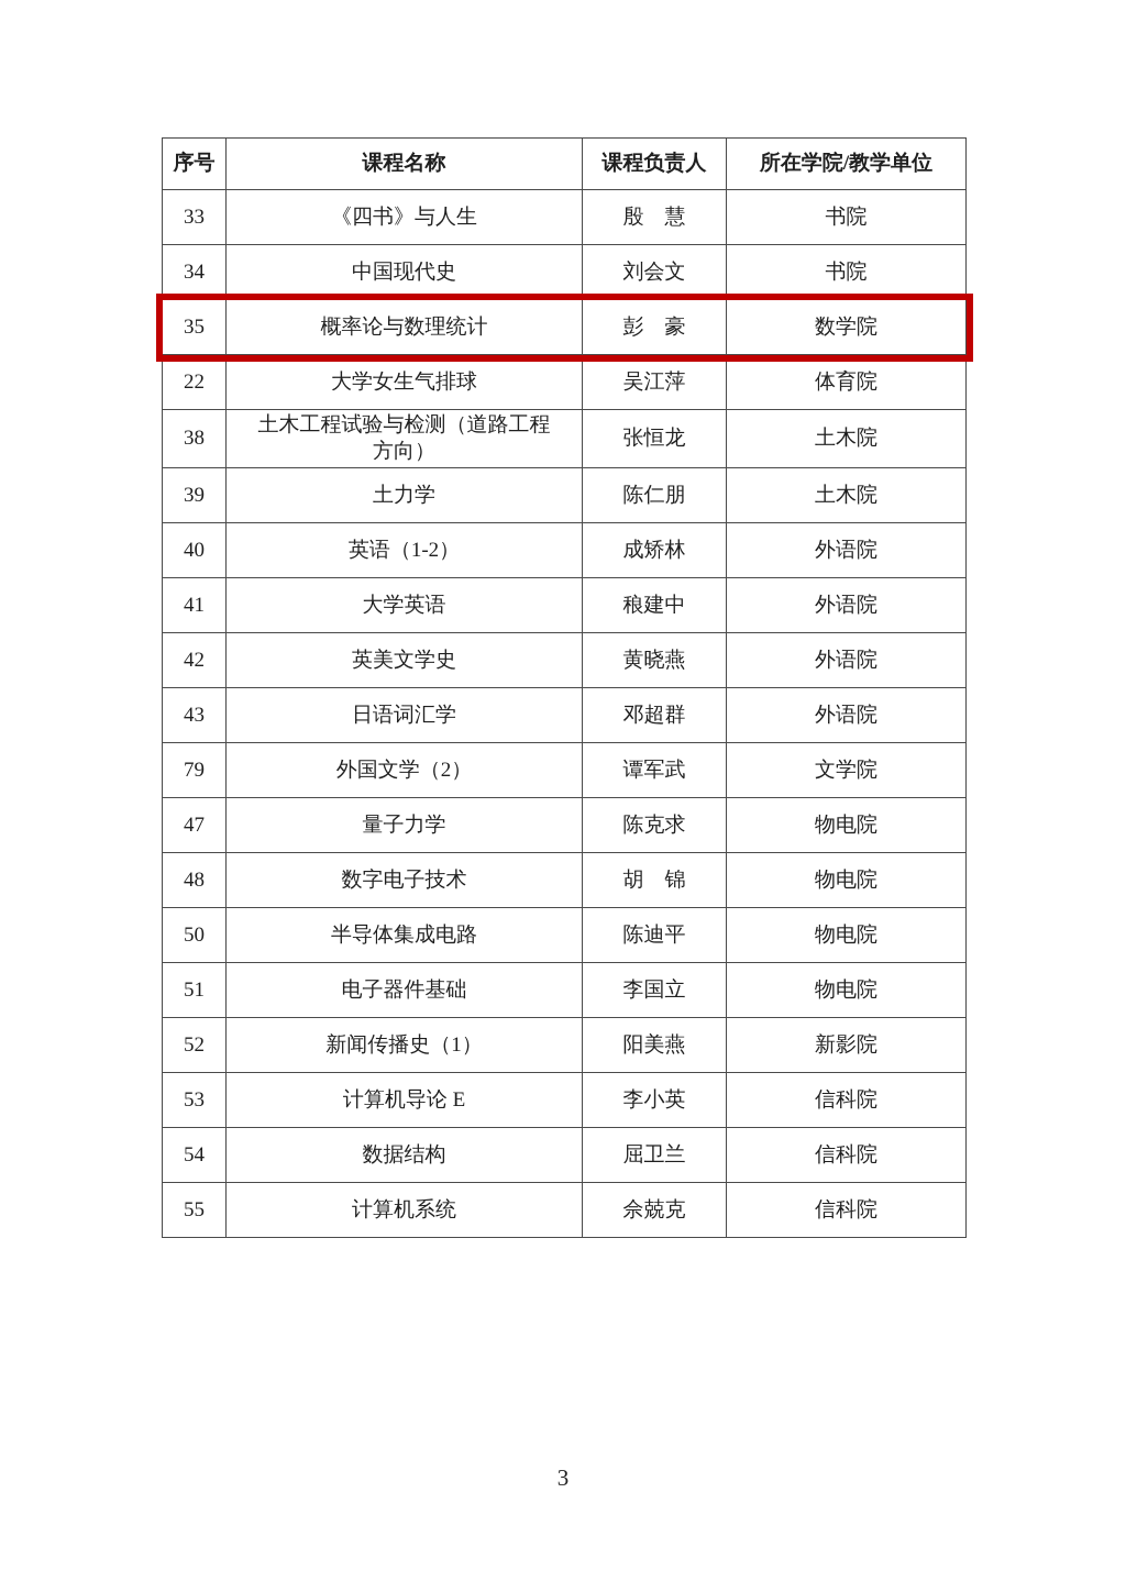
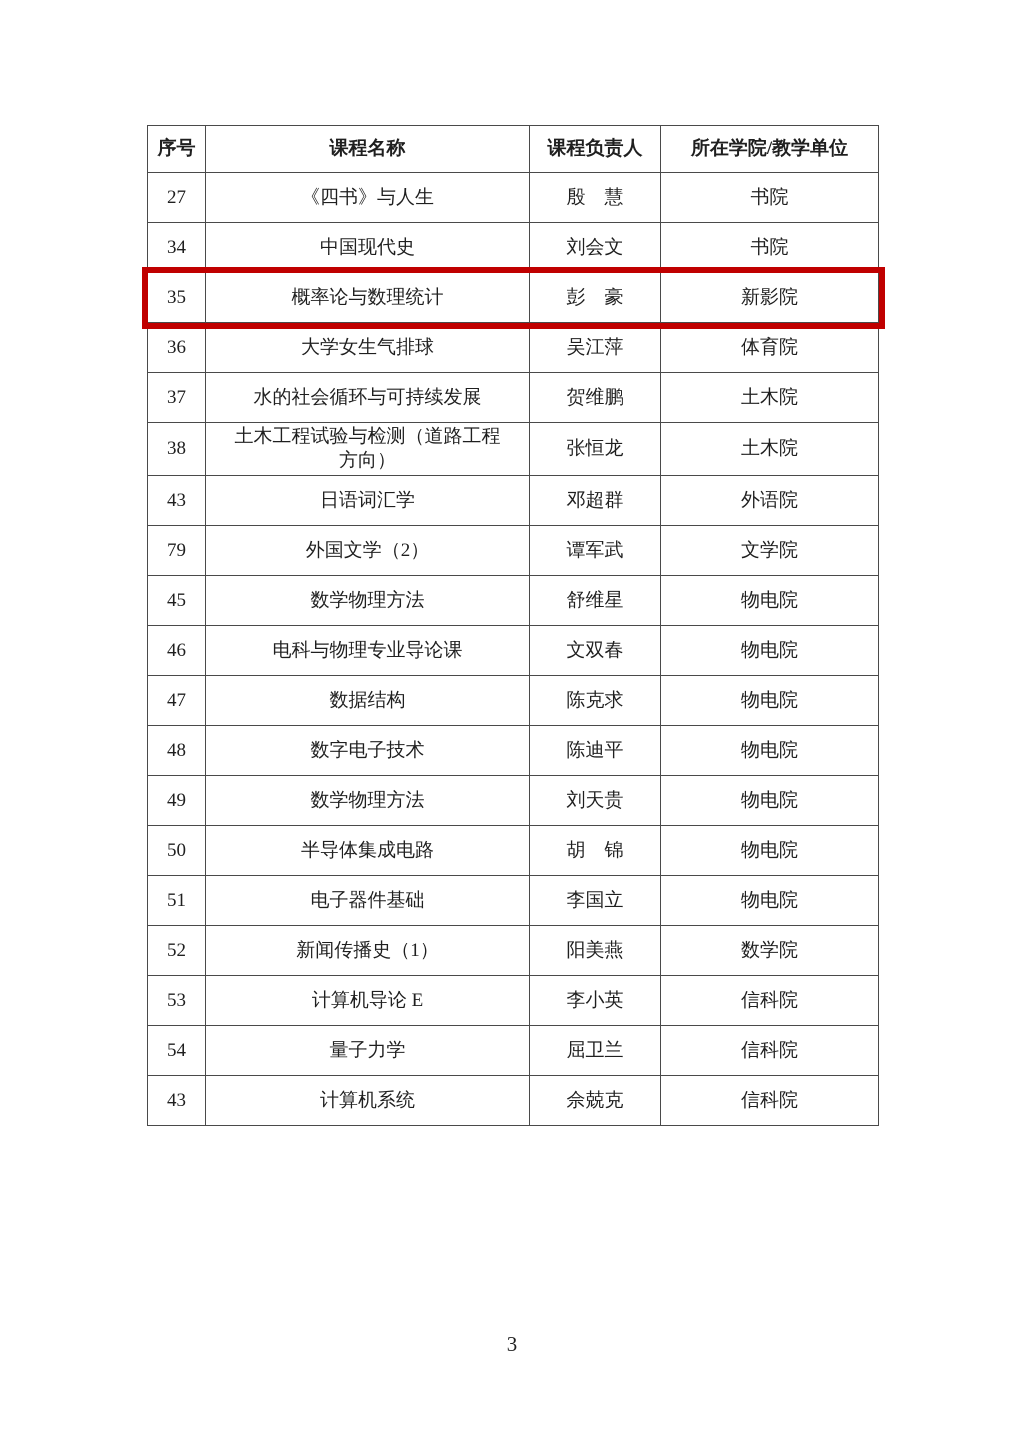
  序号	课程名称	课程负责人	所在学院/教学单位
- 33	《四书》与人生	殷 慧	书院
+ 27	《四书》与人生	殷 慧	书院
  34	中国现代史	刘会文	书院
- 35	概率论与数理统计	彭 豪	数学院
+ 35	概率论与数理统计	彭 豪	新影院
- 22	大学女生气排球	吴江萍	体育院
+ 36	大学女生气排球	吴江萍	体育院
+ 37	水的社会循环与可持续发展	贺维鹏	土木院
  38	土木工程试验与检测（道路工程方向）	张恒龙	土木院
- 39	土力学	陈仁朋	土木院
- 40	英语（1-2）	成矫林	外语院
- 41	大学英语	稂建中	外语院
- 42	英美文学史	黄晓燕	外语院
  43	日语词汇学	邓超群	外语院
  79	外国文学（2）	谭军武	文学院
+ 45	数学物理方法	舒维星	物电院
+ 46	电科与物理专业导论课	文双春	物电院
- 47	量子力学	陈克求	物电院
+ 47	数据结构	陈克求	物电院
- 48	数字电子技术	胡 锦	物电院
+ 48	数字电子技术	陈迪平	物电院
+ 49	数学物理方法	刘天贵	物电院
- 50	半导体集成电路	陈迪平	物电院
+ 50	半导体集成电路	胡 锦	物电院
  51	电子器件基础	李国立	物电院
- 52	新闻传播史（1）	阳美燕	新影院
+ 52	新闻传播史（1）	阳美燕	数学院
  53	计算机导论 E	李小英	信科院
- 54	数据结构	屈卫兰	信科院
+ 54	量子力学	屈卫兰	信科院
- 55	计算机系统	佘兢克	信科院
+ 43	计算机系统	佘兢克	信科院
  3
